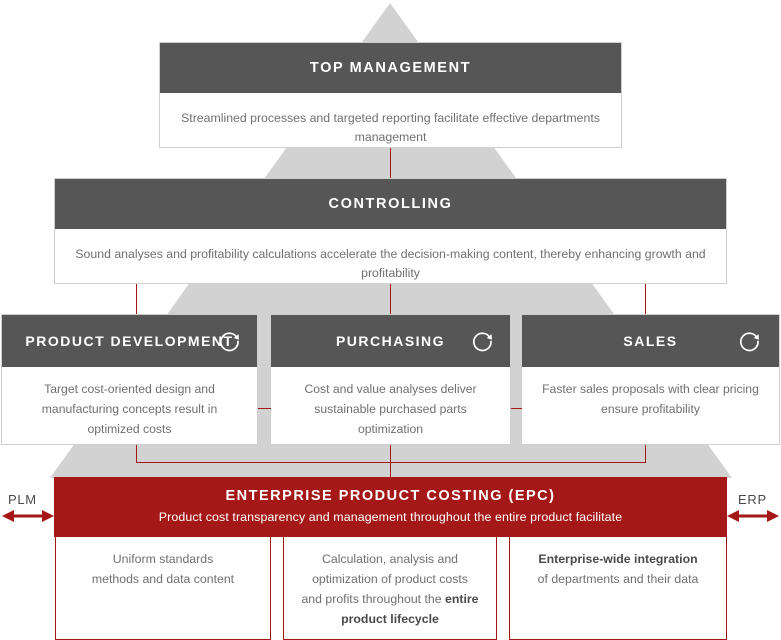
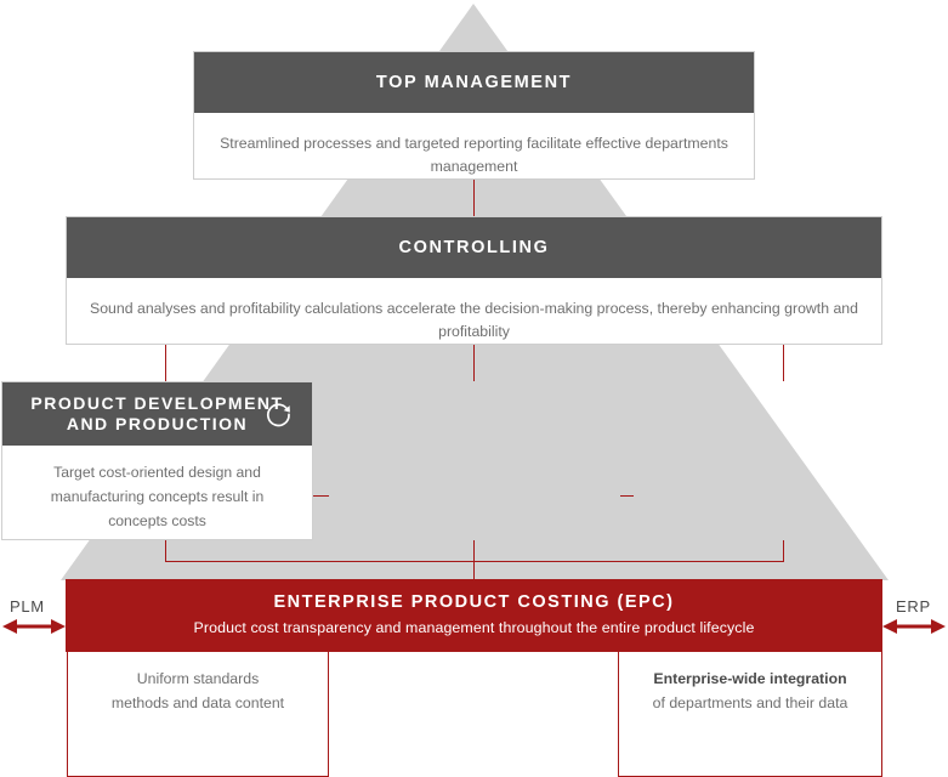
  TOP MANAGEMENT
  Streamlined processes and targeted reporting facilitate effective departments management
  CONTROLLING
- Sound analyses and profitability calculations accelerate the decision-making content, thereby enhancing growth and profitability
+ Sound analyses and profitability calculations accelerate the decision-making process, thereby enhancing growth and profitability
  PRODUCT DEVELOPMENT
+ AND PRODUCTION
- Target cost-oriented design and manufacturing concepts result in optimized costs
+ Target cost-oriented design and manufacturing concepts result in concepts costs
- PURCHASING
- Cost and value analyses deliver sustainable purchased parts optimization
- SALES
- Faster sales proposals with clear pricing ensure profitability
  ENTERPRISE PRODUCT COSTING (EPC)
- Product cost transparency and management throughout the entire product facilitate
+ Product cost transparency and management throughout the entire product lifecycle
  PLM
  ERP
  Uniform standards
  methods and data content
- Calculation, analysis and
- optimization of product costs
- and profits throughout the entire product lifecycle
  Enterprise-wide integration
  of departments and their data
